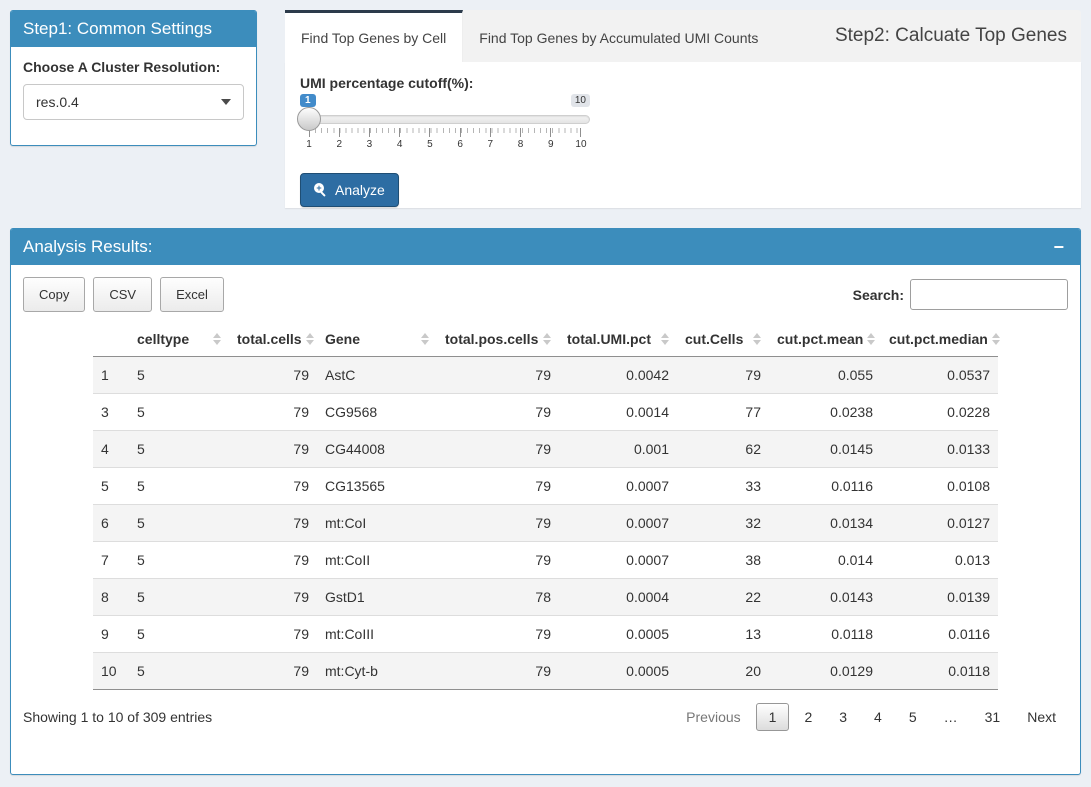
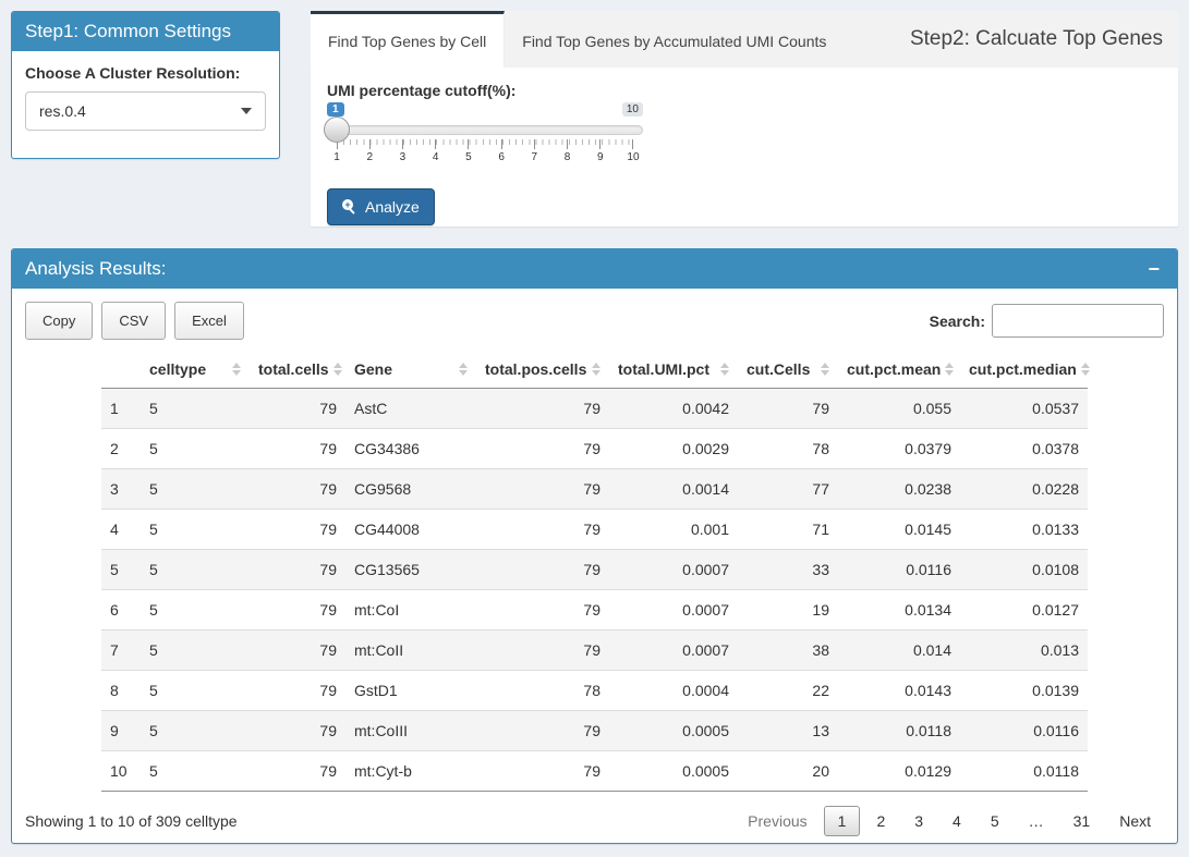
  Step1: Common Settings
  Choose A Cluster Resolution:
  res.0.4
  Find Top Genes by Cell
  Find Top Genes by Accumulated UMI Counts
  Step2: Calcuate Top Genes
  UMI percentage cutoff(%):
  1
  10
  1
  2
  3
  4
  5
  6
  7
  8
  9
  10
  Analyze
  Analysis Results:
  −
  Copy
  CSV
  Excel
  Search:
  	celltype	total.cells	Gene	total.pos.cells	total.UMI.pct	cut.Cells	cut.pct.mean	cut.pct.median
  1	5	79	AstC	79	0.0042	79	0.055	0.0537
+ 2	5	79	CG34386	79	0.0029	78	0.0379	0.0378
  3	5	79	CG9568	79	0.0014	77	0.0238	0.0228
- 4	5	79	CG44008	79	0.001	62	0.0145	0.0133
+ 4	5	79	CG44008	79	0.001	71	0.0145	0.0133
  5	5	79	CG13565	79	0.0007	33	0.0116	0.0108
- 6	5	79	mt:CoI	79	0.0007	32	0.0134	0.0127
+ 6	5	79	mt:CoI	79	0.0007	19	0.0134	0.0127
  7	5	79	mt:CoII	79	0.0007	38	0.014	0.013
  8	5	79	GstD1	78	0.0004	22	0.0143	0.0139
  9	5	79	mt:CoIII	79	0.0005	13	0.0118	0.0116
  10	5	79	mt:Cyt-b	79	0.0005	20	0.0129	0.0118
- Showing 1 to 10 of 309 entries
+ Showing 1 to 10 of 309 celltype
  Previous
  1
  2
  3
  4
  5
  …
  31
  Next
